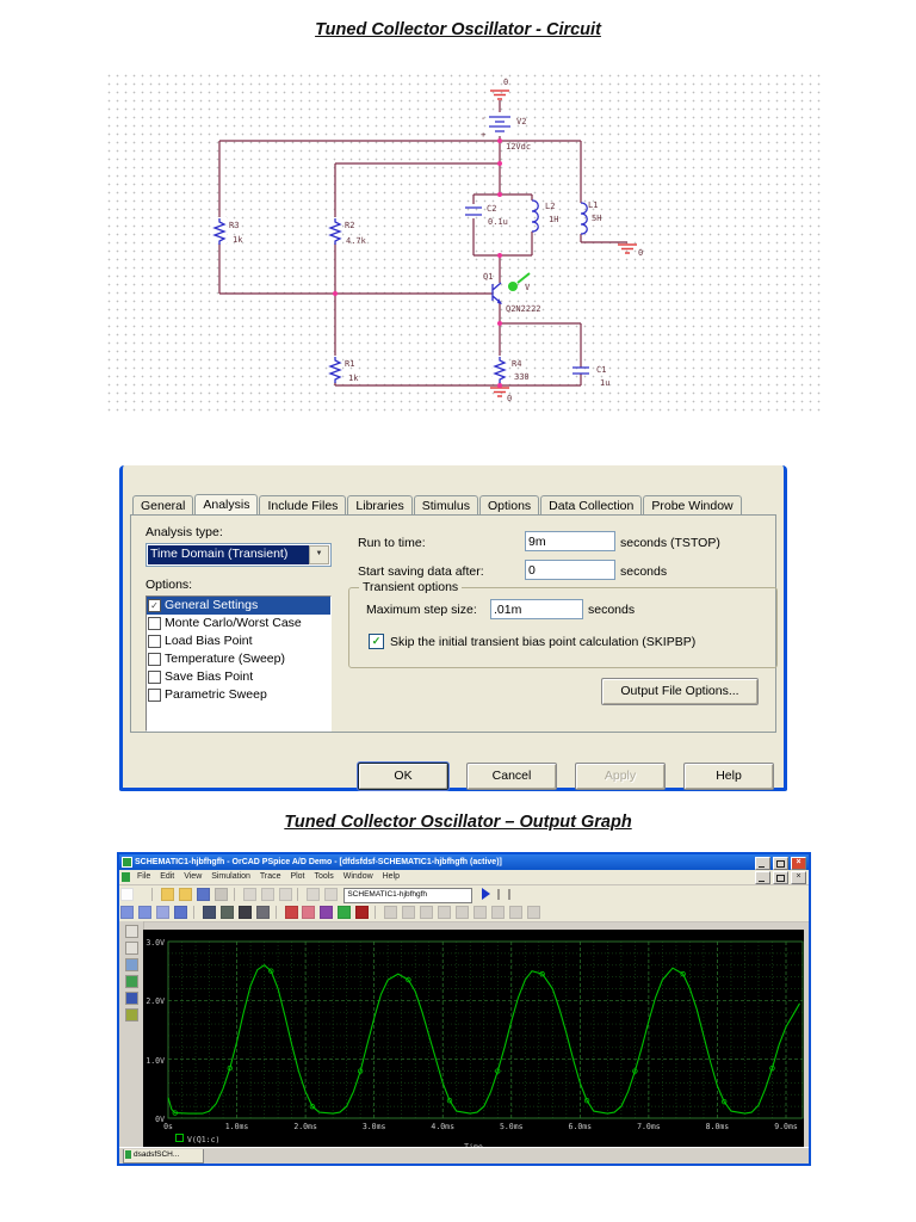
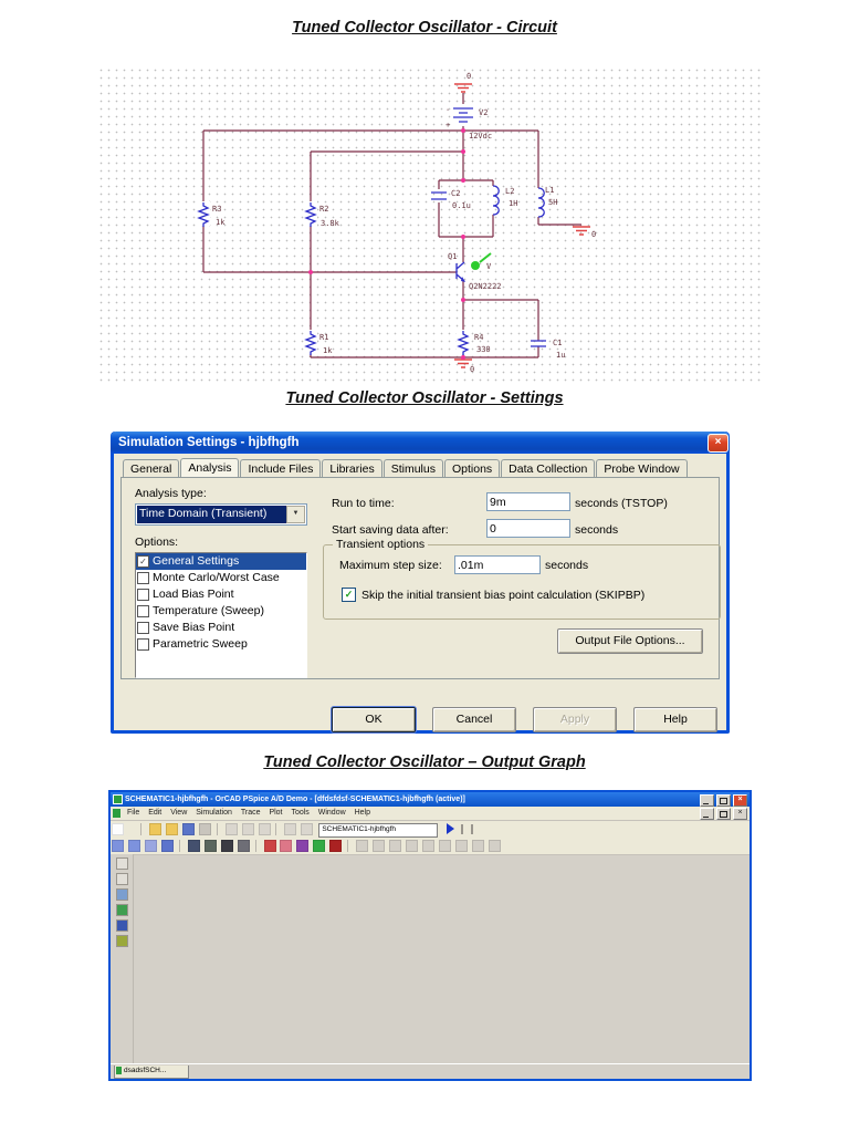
  Tuned Collector Oscillator - Circuit
  V
  0
  V2
  12Vdc
  -
  +
  R3
  1k
  R2
- 4.7k
+ 3.8k
  R1
  1k
  R4
  330
  C2
  0.1u
  L2
  1H
  L1
  5H
  C1
  1u
  Q1
  Q2N2222
  0
  0
+ Tuned Collector Oscillator - Settings
+ Simulation Settings - hjbfhgfh
+ ×
  General Analysis Include Files Libraries Stimulus Options Data Collection Probe Window
  Analysis type:
  Time Domain (Transient)
  Options:
  ✓
  General Settings
  Monte Carlo/Worst Case
  Load Bias Point
  Temperature (Sweep)
  Save Bias Point
  Parametric Sweep
  Run to time:
  9m
  seconds (TSTOP)
  Start saving data after:
  0
  seconds
  Transient options
  Maximum step size:
  .01m
  seconds
  ✓
  Skip the initial transient bias point calculation (SKIPBP)
  Output File Options...
  OK
  Cancel
  Apply
  Help
  Tuned Collector Oscillator – Output Graph
- V(Q1:c)
- 0s
- 1.0ms
- 2.0ms
- 3.0ms
- 4.0ms
- 5.0ms
- 6.0ms
- 7.0ms
- 8.0ms
- 9.0ms
- 0V
- 1.0V
- 2.0V
- 3.0V
